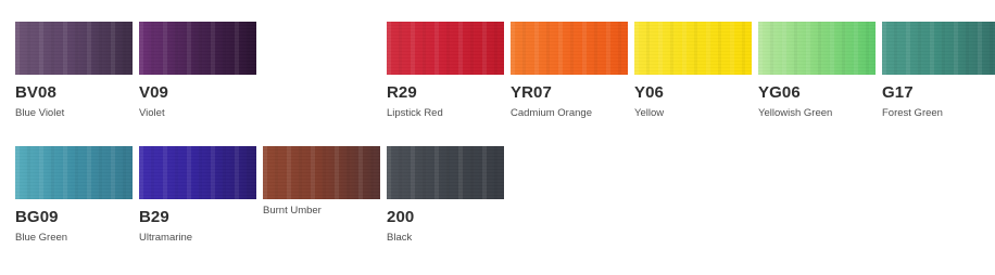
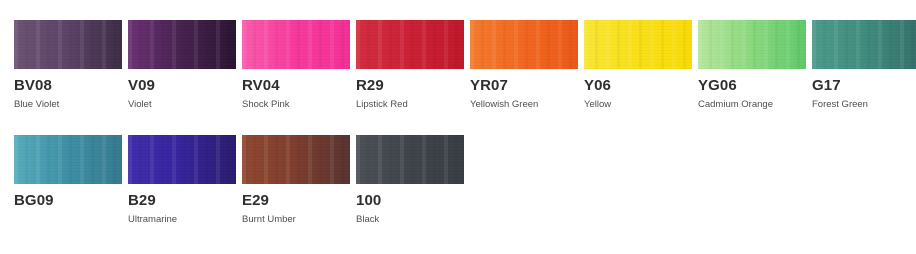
  BV08
  Blue Violet
  V09
  Violet
+ RV04
+ Shock Pink
  R29
  Lipstick Red
  YR07
- Cadmium Orange
+ Yellowish Green
  Y06
  Yellow
  YG06
- Yellowish Green
+ Cadmium Orange
  G17
  Forest Green
  BG09
- Blue Green
  B29
  Ultramarine
+ E29
  Burnt Umber
- 200
+ 100
  Black
